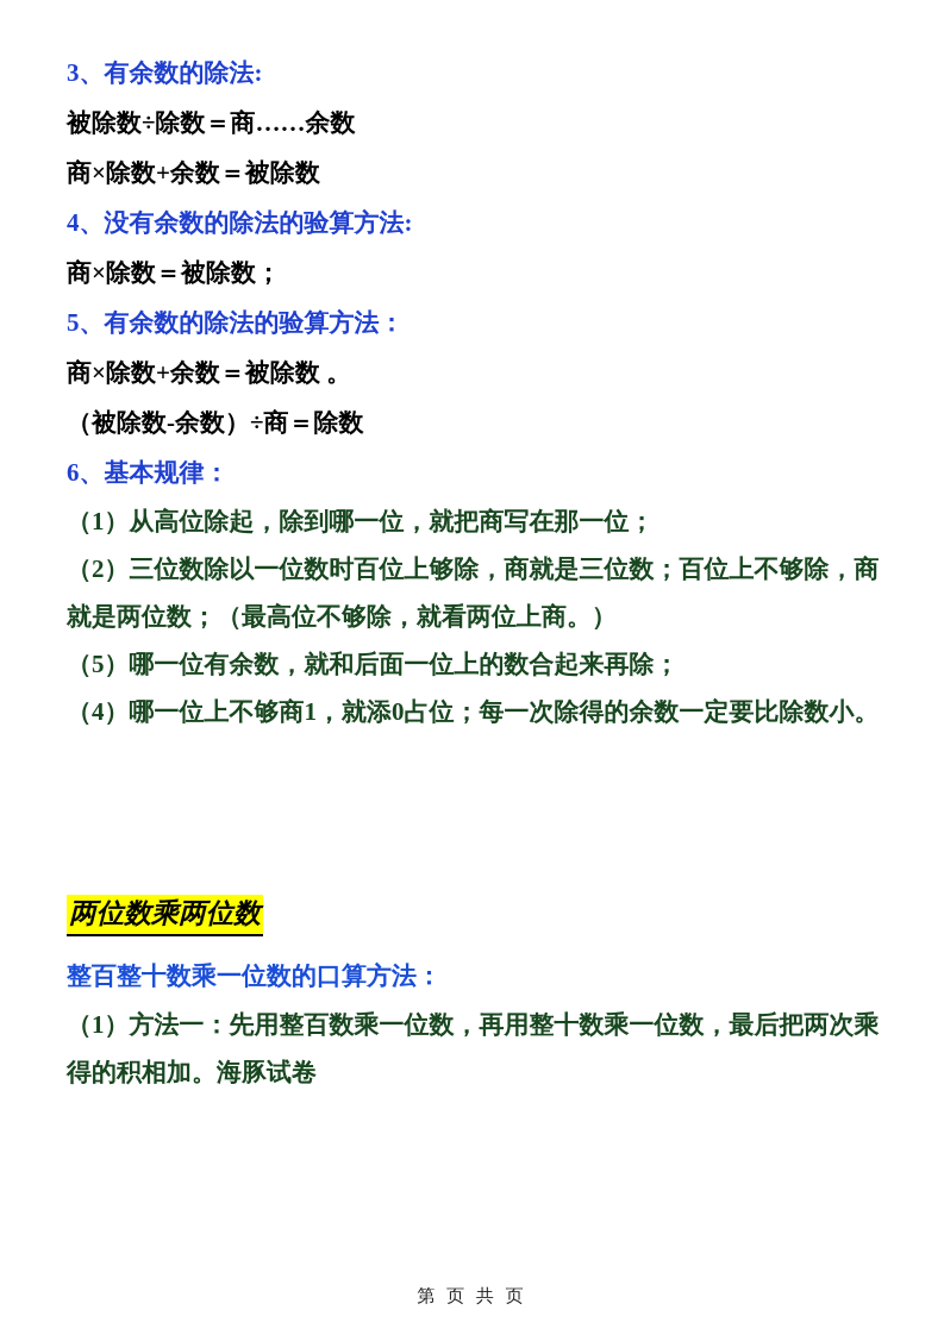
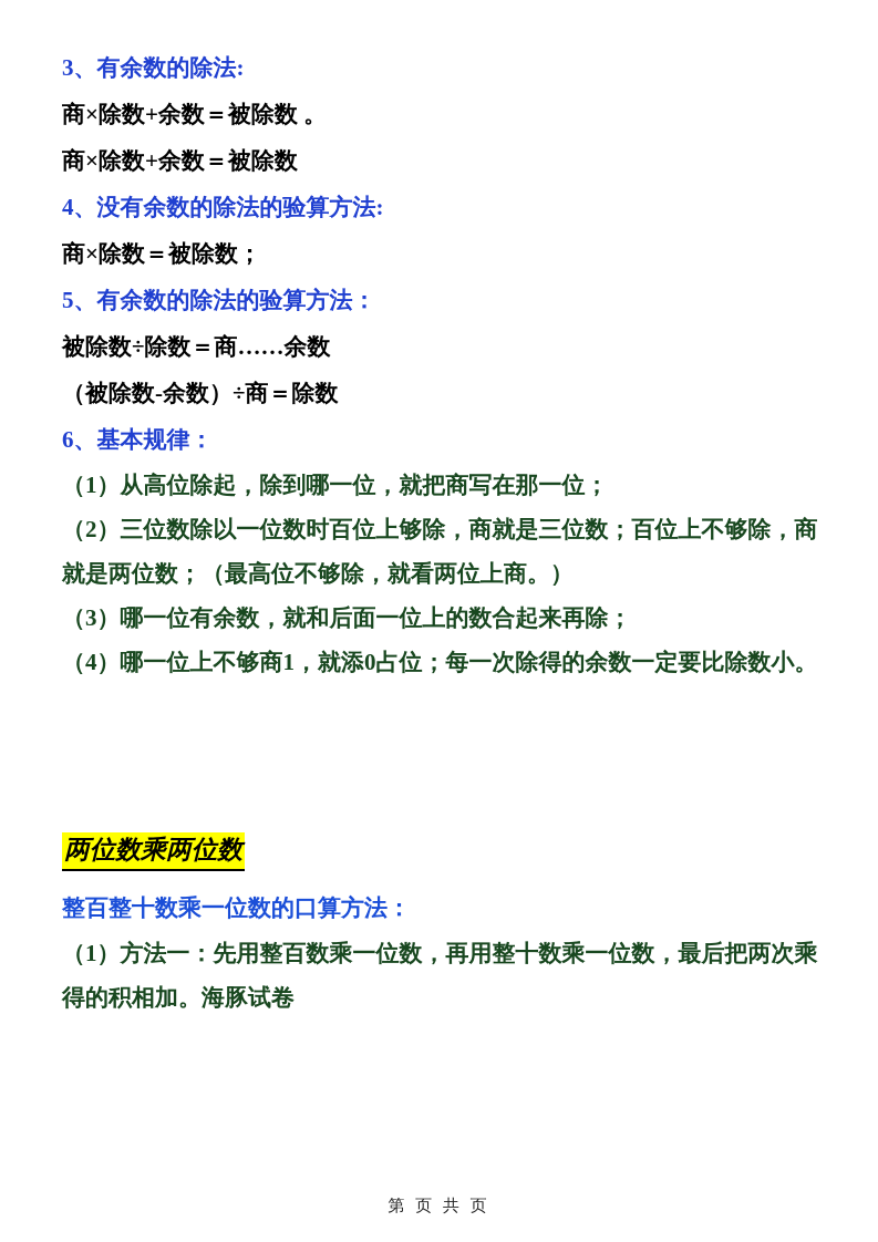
  3、有余数的除法:
- 被除数÷除数＝商……余数
+ 商×除数+余数＝被除数 。
  商×除数+余数＝被除数
  4、没有余数的除法的验算方法:
  商×除数＝被除数；
  5、有余数的除法的验算方法：
- 商×除数+余数＝被除数 。
+ 被除数÷除数＝商……余数
  （被除数-余数）÷商＝除数
  6、基本规律：
  （1）从高位除起，除到哪一位，就把商写在那一位；
  （2）三位数除以一位数时百位上够除，商就是三位数；百位上不够除，商就是两位数；（最高位不够除，就看两位上商。）
- （5）哪一位有余数，就和后面一位上的数合起来再除；
+ （3）哪一位有余数，就和后面一位上的数合起来再除；
  （4）哪一位上不够商1，就添0占位；每一次除得的余数一定要比除数小。
  两位数乘两位数
  整百整十数乘一位数的口算方法：
  （1）方法一：先用整百数乘一位数，再用整十数乘一位数，最后把两次乘得的积相加。海豚试卷
  第 页 共 页
